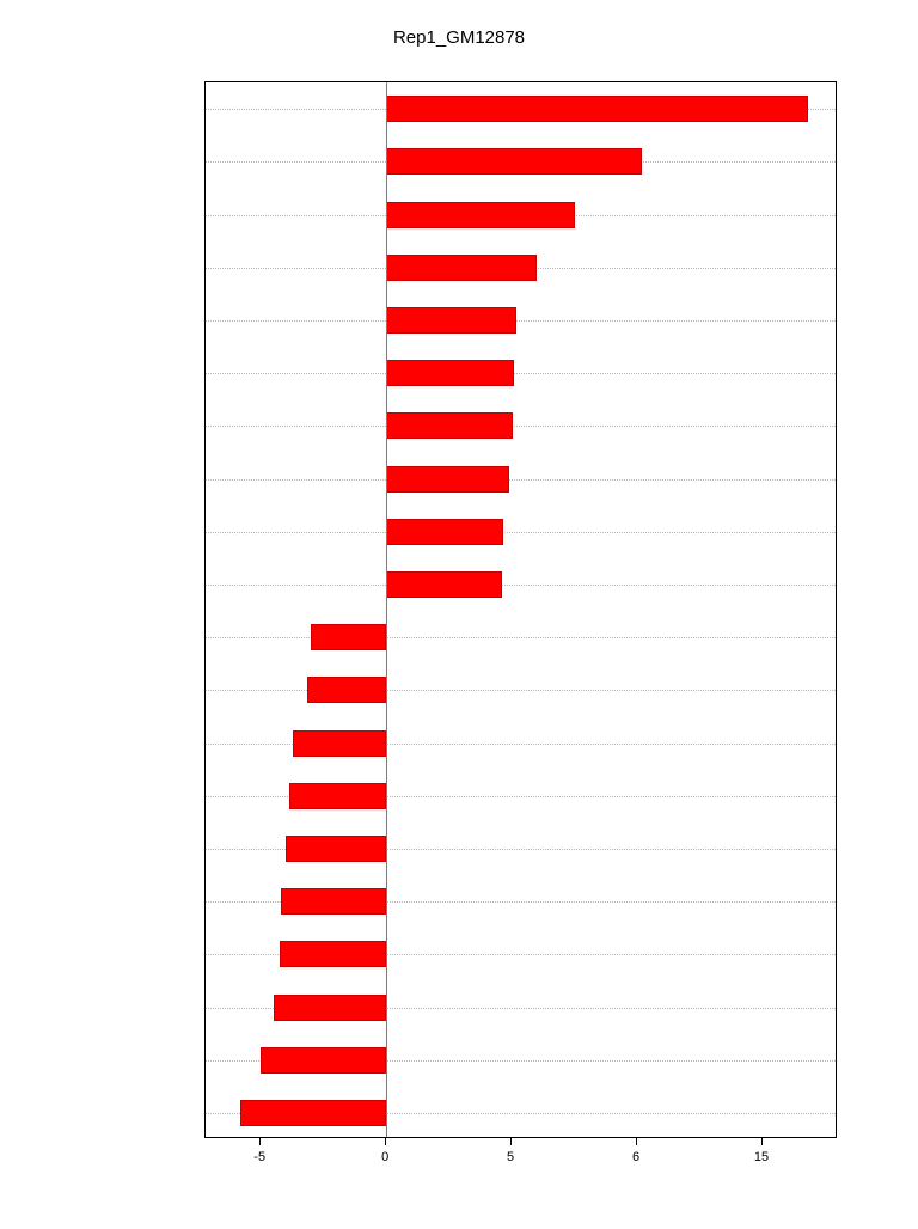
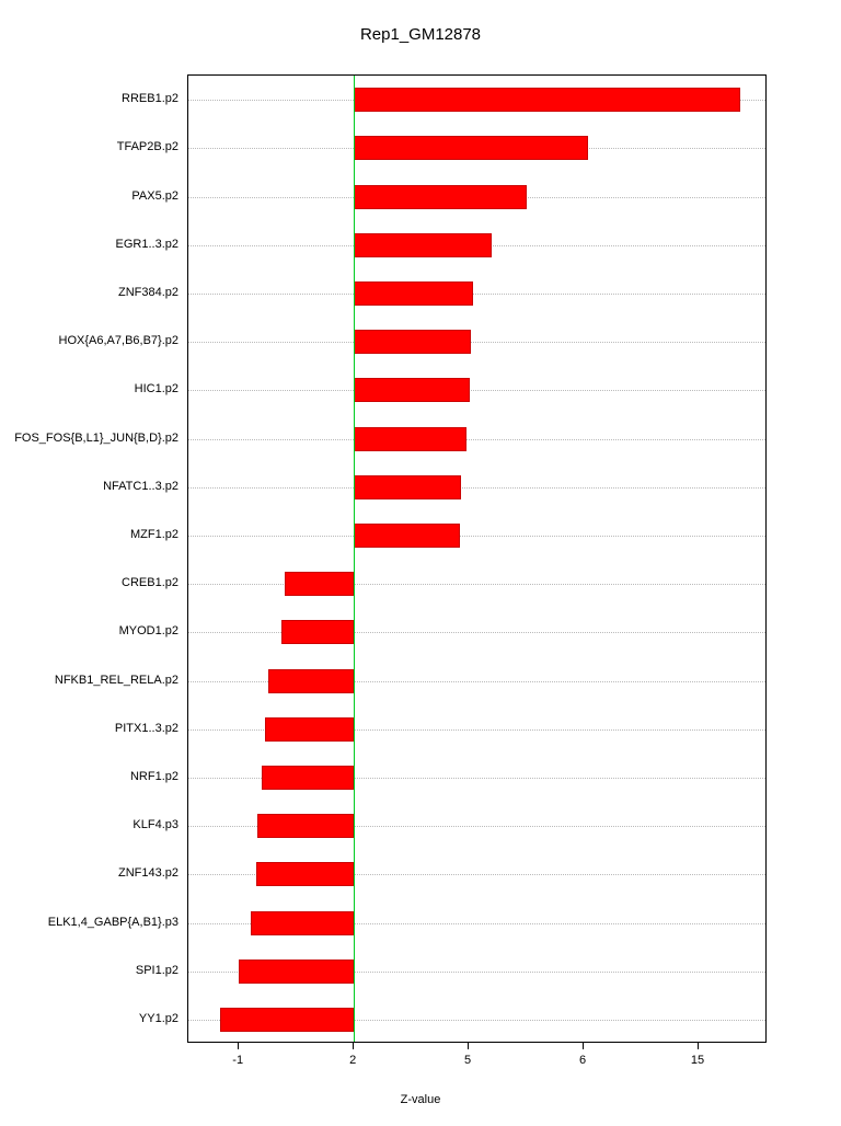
  Rep1_GM12878
+ RREB1.p2
+ TFAP2B.p2
+ PAX5.p2
+ EGR1..3.p2
+ ZNF384.p2
+ HOX{A6,A7,B6,B7}.p2
+ HIC1.p2
+ FOS_FOS{B,L1}_JUN{B,D}.p2
+ NFATC1..3.p2
+ MZF1.p2
+ CREB1.p2
+ MYOD1.p2
+ NFKB1_REL_RELA.p2
+ PITX1..3.p2
+ NRF1.p2
+ KLF4.p3
+ ZNF143.p2
+ ELK1,4_GABP{A,B1}.p3
+ SPI1.p2
+ YY1.p2
+ Z-value
- -5
+ -1
- 0
+ 2
  5
  6
  15
